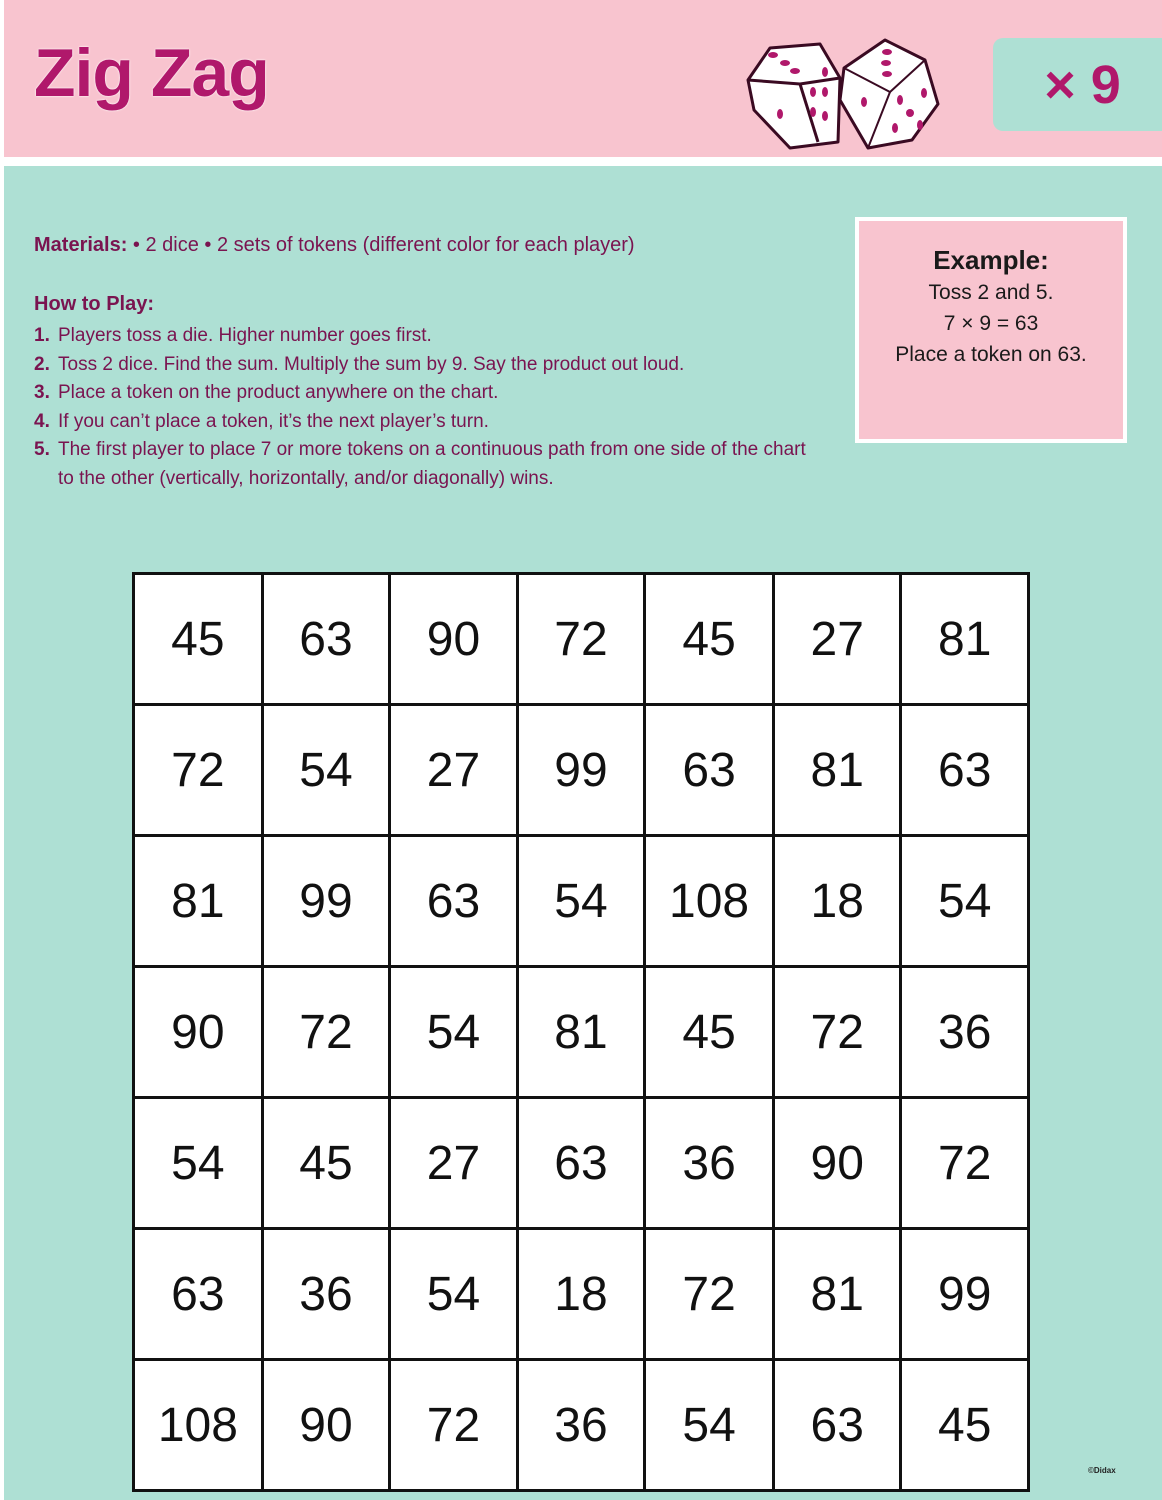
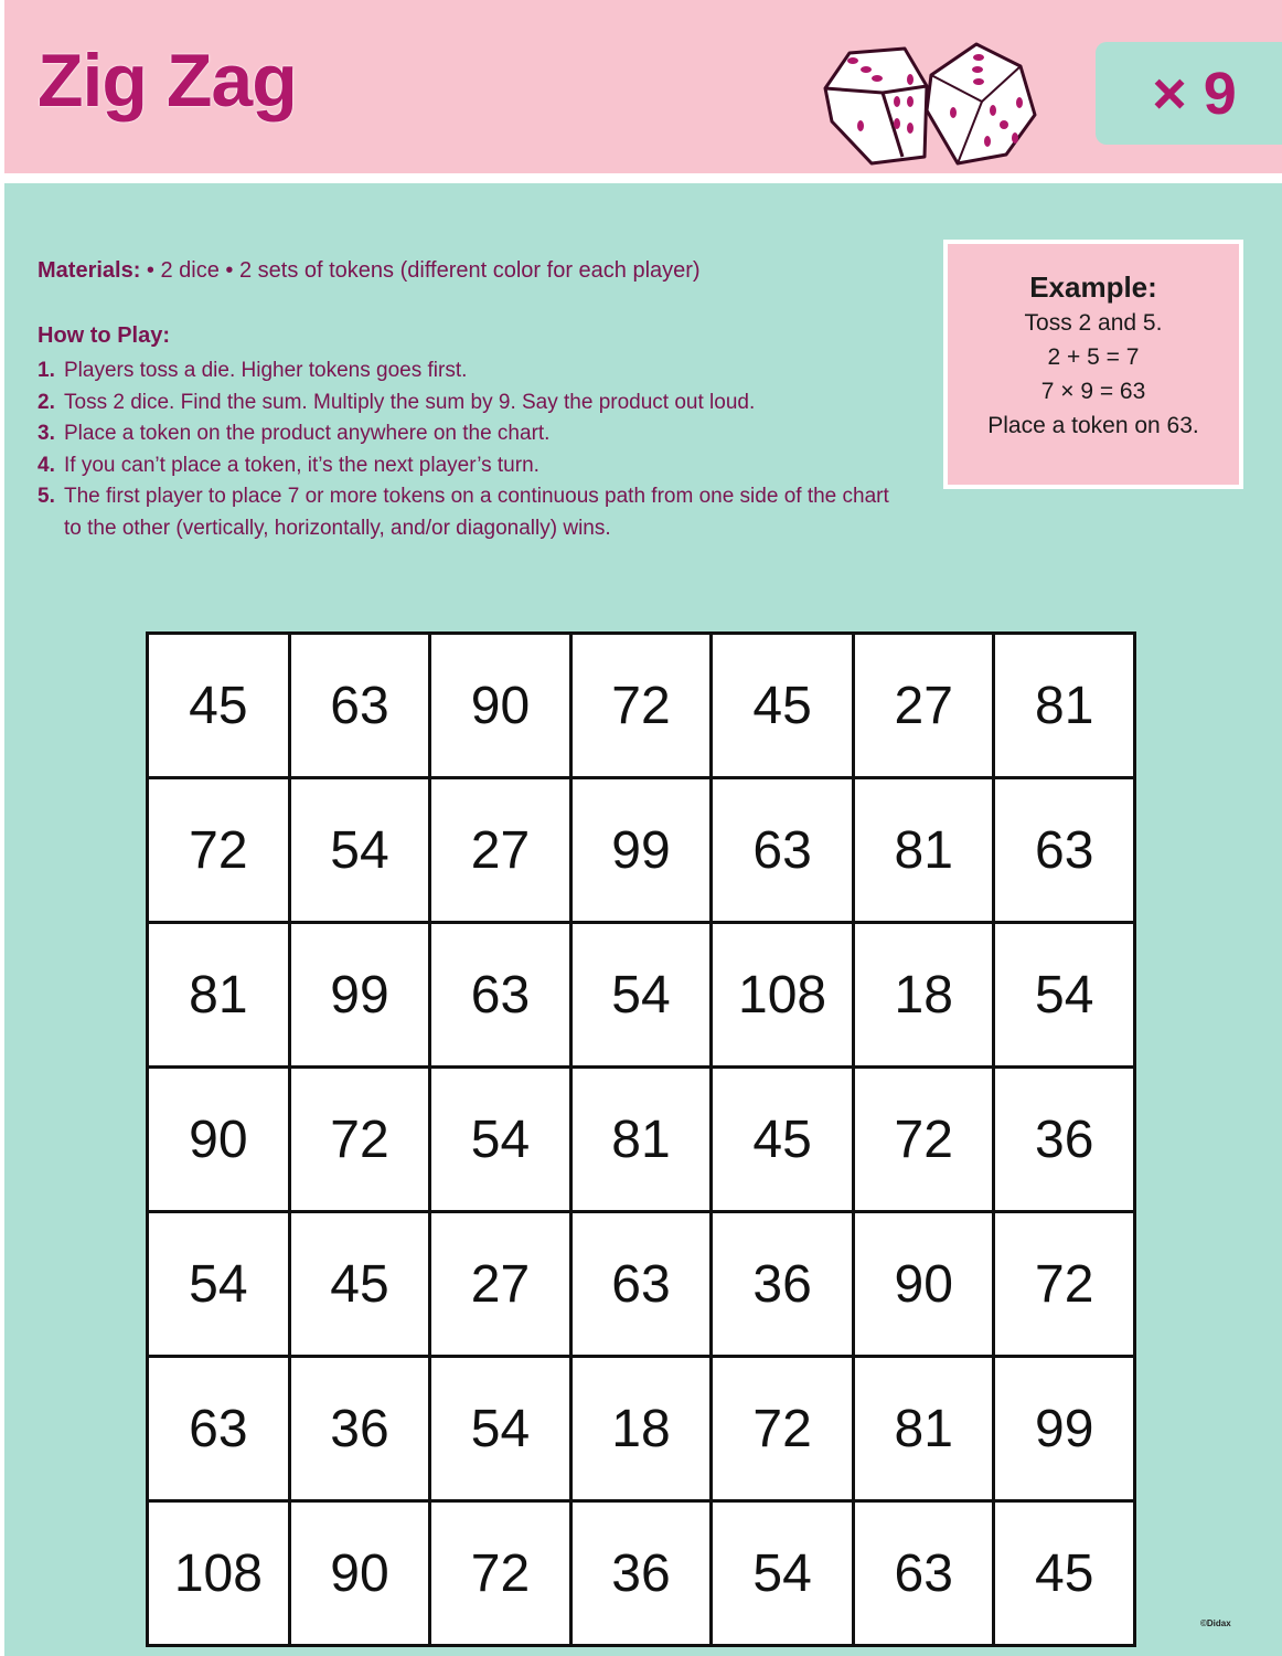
  Zig Zag
  × 9
  Materials: • 2 dice • 2 sets of tokens (different color for each player)
  How to Play:
- 1. Players toss a die. Higher number goes first.
+ 1. Players toss a die. Higher tokens goes first.
  2. Toss 2 dice. Find the sum. Multiply the sum by 9. Say the product out loud.
  3. Place a token on the product anywhere on the chart.
  4. If you can’t place a token, it’s the next player’s turn.
  5. The first player to place 7 or more tokens on a continuous path from one side of the chart to the other (vertically, horizontally, and/or diagonally) wins.
  Example:
  Toss 2 and 5.
+ 2 + 5 = 7
  7 × 9 = 63
  Place a token on 63.
  45	63	90	72	45	27	81
  72	54	27	99	63	81	63
  81	99	63	54	108	18	54
  90	72	54	81	45	72	36
  54	45	27	63	36	90	72
  63	36	54	18	72	81	99
  108	90	72	36	54	63	45
  ©Didax
